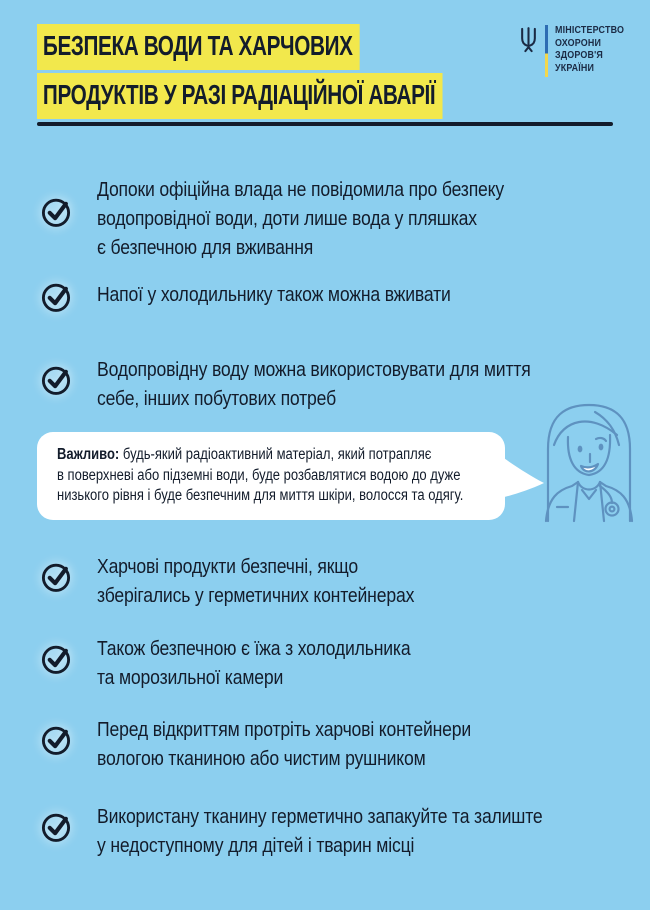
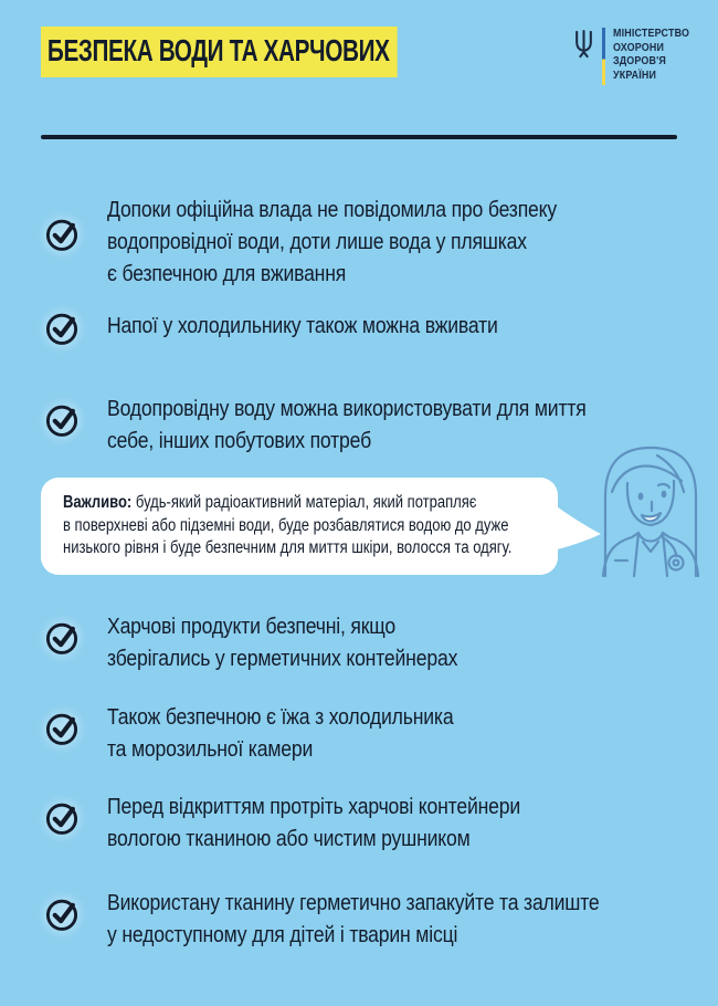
  БЕЗПЕКА ВОДИ ТА ХАРЧОВИХ
- ПРОДУКТІВ У РАЗІ РАДІАЦІЙНОЇ АВАРІЇ
  МІНІСТЕРСТВО
  ОХОРОНИ
  ЗДОРОВ'Я
  УКРАЇНИ
  Допоки офіційна влада не повідомила про безпеку
  водопровідної води, доти лише вода у пляшках
  є безпечною для вживання
  Напої у холодильнику також можна вживати
  Водопровідну воду можна використовувати для миття
  себе, інших побутових потреб
  Важливо: будь-який радіоактивний матеріал, який потрапляє
  в поверхневі або підземні води, буде розбавлятися водою до дуже
  низького рівня і буде безпечним для миття шкіри, волосся та одягу.
  Харчові продукти безпечні, якщо
  зберігались у герметичних контейнерах
  Також безпечною є їжа з холодильника
  та морозильної камери
  Перед відкриттям протріть харчові контейнери
  вологою тканиною або чистим рушником
  Використану тканину герметично запакуйте та залиште
  у недоступному для дітей і тварин місці
